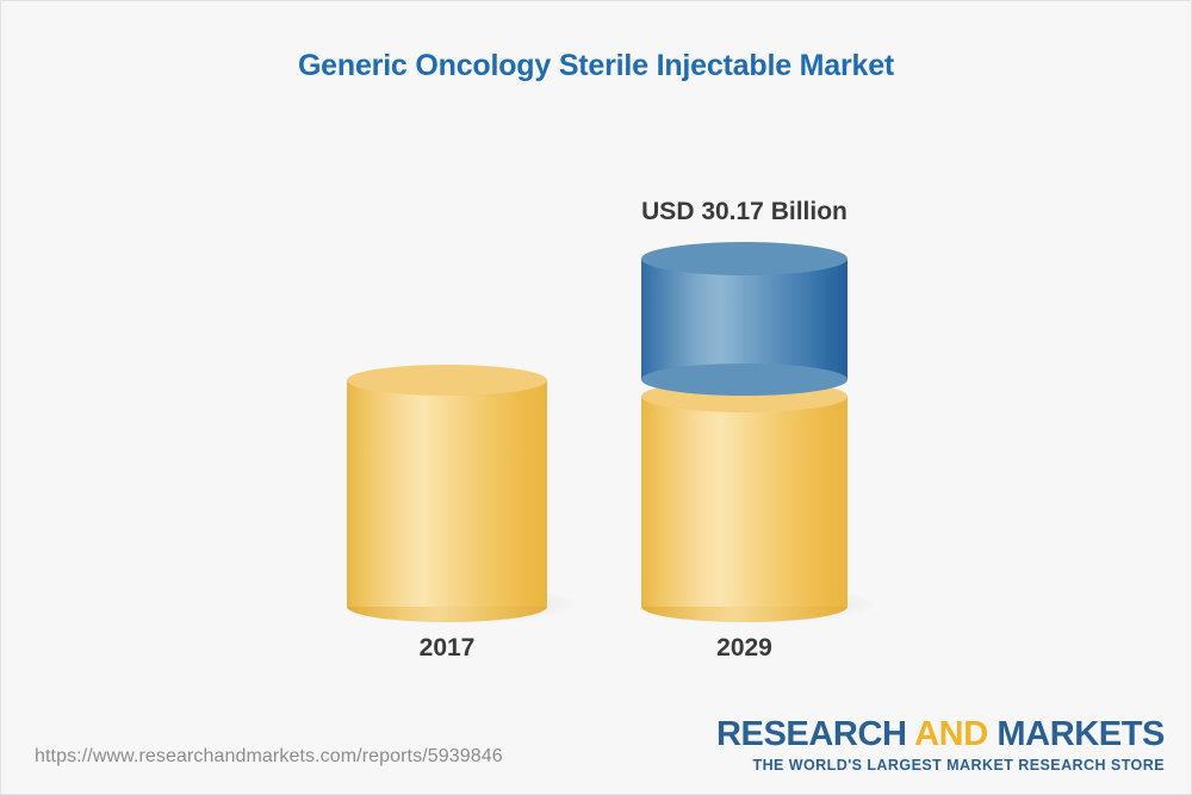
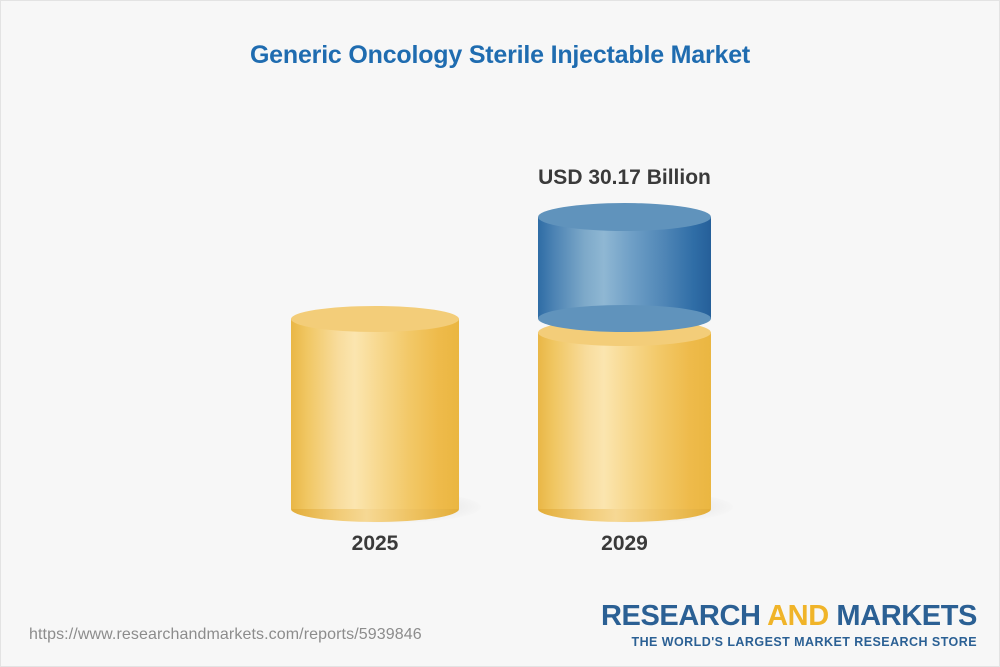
  Generic Oncology Sterile Injectable Market
- 2017
+ 2025
  USD 30.17 Billion
  2029
  https://www.researchandmarkets.com/reports/5939846
  RESEARCH AND MARKETS
  THE WORLD'S LARGEST MARKET RESEARCH STORE
